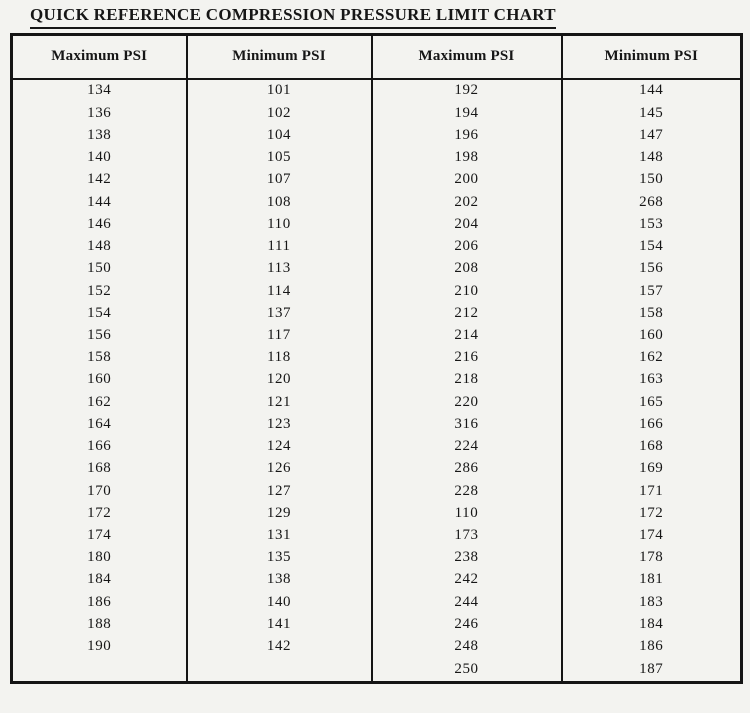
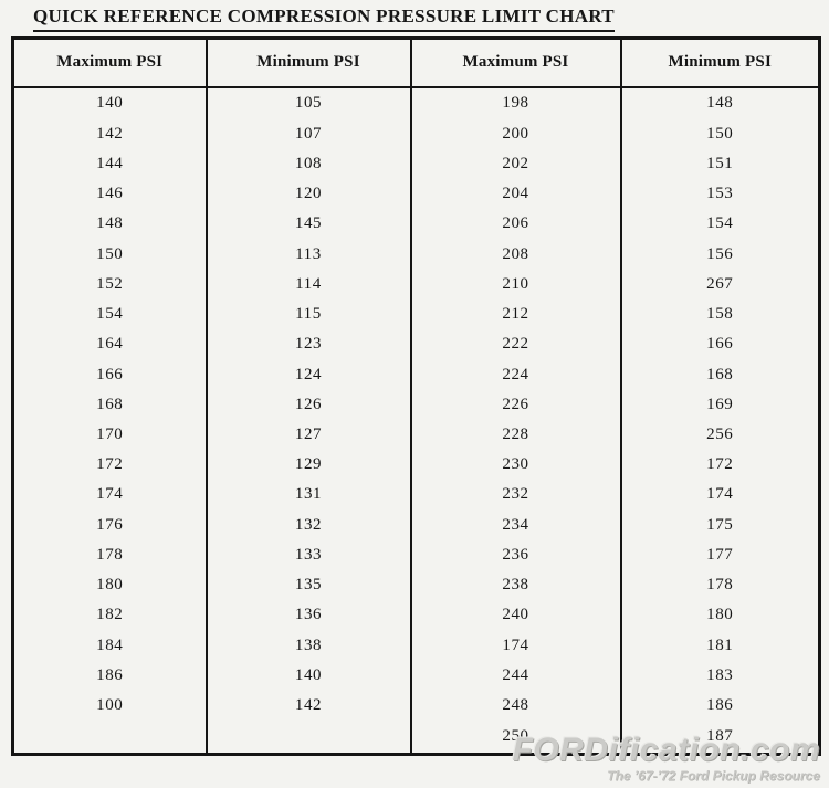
  QUICK REFERENCE COMPRESSION PRESSURE LIMIT CHART
  Maximum PSI	Minimum PSI	Maximum PSI	Minimum PSI
- 134	101	192	144
- 136	102	194	145
- 138	104	196	147
  140	105	198	148
  142	107	200	150
- 144	108	202	268
+ 144	108	202	151
- 146	110	204	153
+ 146	120	204	153
- 148	111	206	154
+ 148	145	206	154
  150	113	208	156
- 152	114	210	157
+ 152	114	210	267
- 154	137	212	158
+ 154	115	212	158
- 156	117	214	160
- 158	118	216	162
- 160	120	218	163
- 162	121	220	165
- 164	123	316	166
+ 164	123	222	166
  166	124	224	168
- 168	126	286	169
+ 168	126	226	169
- 170	127	228	171
+ 170	127	228	256
- 172	129	110	172
+ 172	129	230	172
- 174	131	173	174
+ 174	131	232	174
+ 176	132	234	175
+ 178	133	236	177
  180	135	238	178
+ 182	136	240	180
- 184	138	242	181
+ 184	138	174	181
  186	140	244	183
- 188	141	246	184
- 190	142	248	186
+ 100	142	248	186
  		250	187
+ FORDification.com
+ The ’67-’72 Ford Pickup Resource
